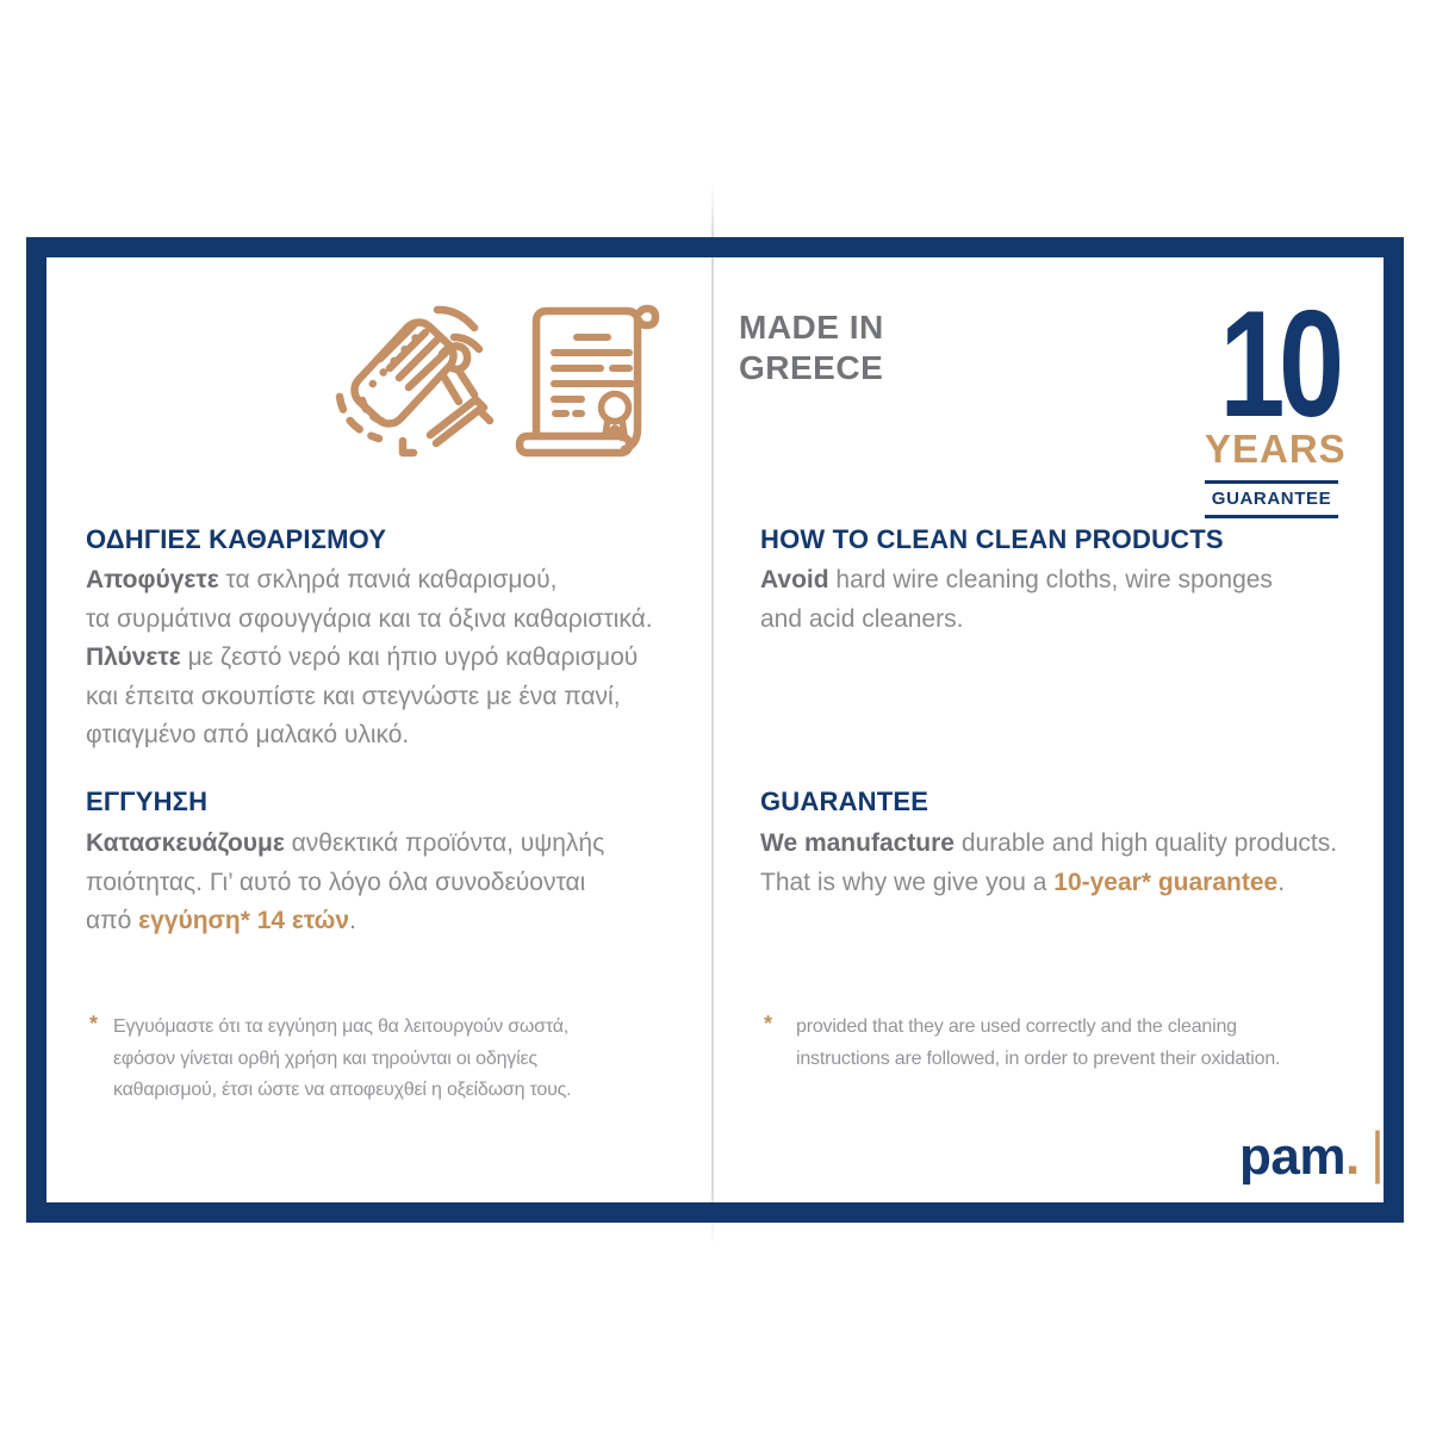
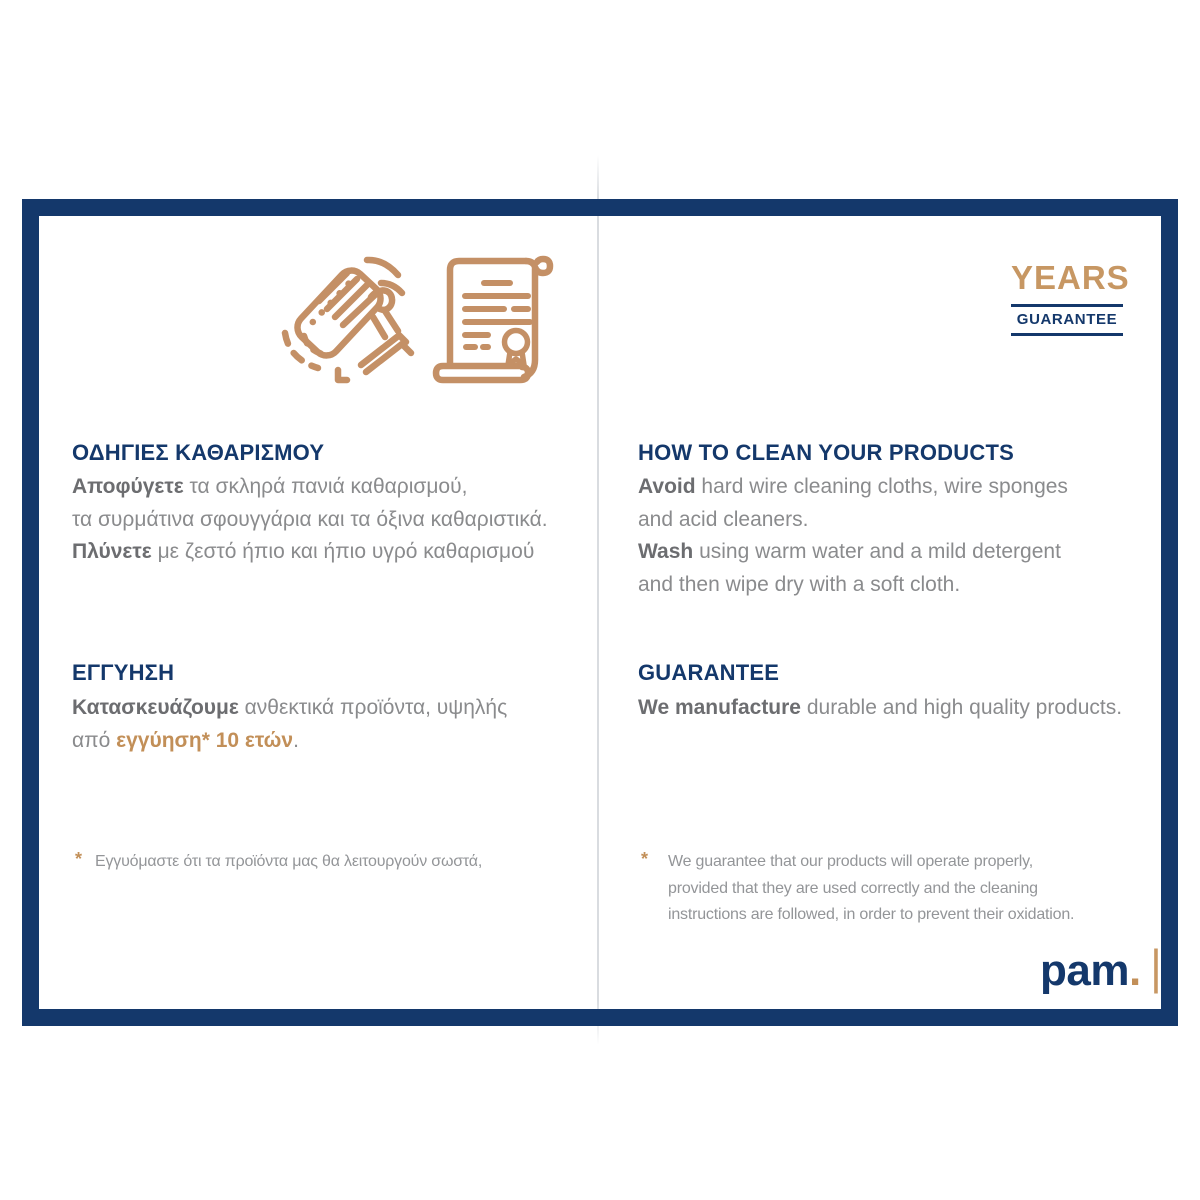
- MADE IN
- GREECE
- 10
  YEARS
  GUARANTEE
  ΟΔΗΓΙΕΣ ΚΑΘΑΡΙΣΜΟΥ
  Αποφύγετε τα σκληρά πανιά καθαρισμού,
  τα συρμάτινα σφουγγάρια και τα όξινα καθαριστικά.
- Πλύνετε με ζεστό νερό και ήπιο υγρό καθαρισμού
+ Πλύνετε με ζεστό ήπιο και ήπιο υγρό καθαρισμού
- και έπειτα σκουπίστε και στεγνώστε με ένα πανί,
- φτιαγμένο από μαλακό υλικό.
  ΕΓΓΥΗΣΗ
  Κατασκευάζουμε ανθεκτικά προϊόντα, υψηλής
- ποιότητας. Γι’ αυτό το λόγο όλα συνοδεύονται
- από εγγύηση* 14 ετών.
+ από εγγύηση* 10 ετών.
- HOW TO CLEAN CLEAN PRODUCTS
+ HOW TO CLEAN YOUR PRODUCTS
  Avoid hard wire cleaning cloths, wire sponges
  and acid cleaners.
+ Wash using warm water and a mild detergent
+ and then wipe dry with a soft cloth.
  GUARANTEE
  We manufacture durable and high quality products.
- That is why we give you a 10-year* guarantee.
  *
- Εγγυόμαστε ότι τα εγγύηση μας θα λειτουργούν σωστά,
+ Εγγυόμαστε ότι τα προϊόντα μας θα λειτουργούν σωστά,
- εφόσον γίνεται ορθή χρήση και τηρούνται οι οδηγίες
- καθαρισμού, έτσι ώστε να αποφευχθεί η οξείδωση τους.
  *
+ We guarantee that our products will operate properly,
  provided that they are used correctly and the cleaning
  instructions are followed, in order to prevent their oxidation.
  pam. |
